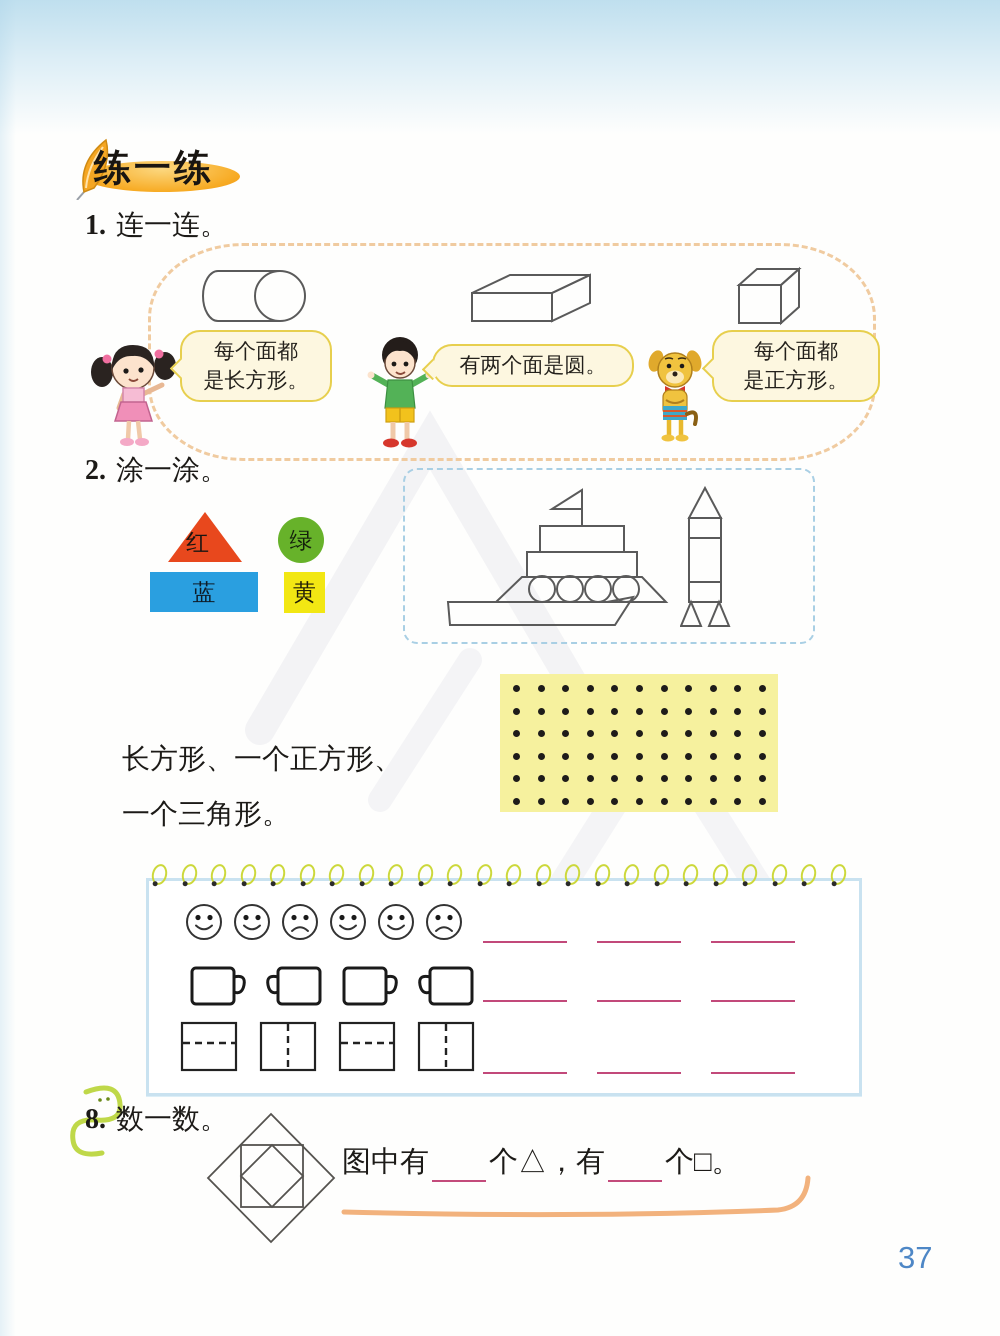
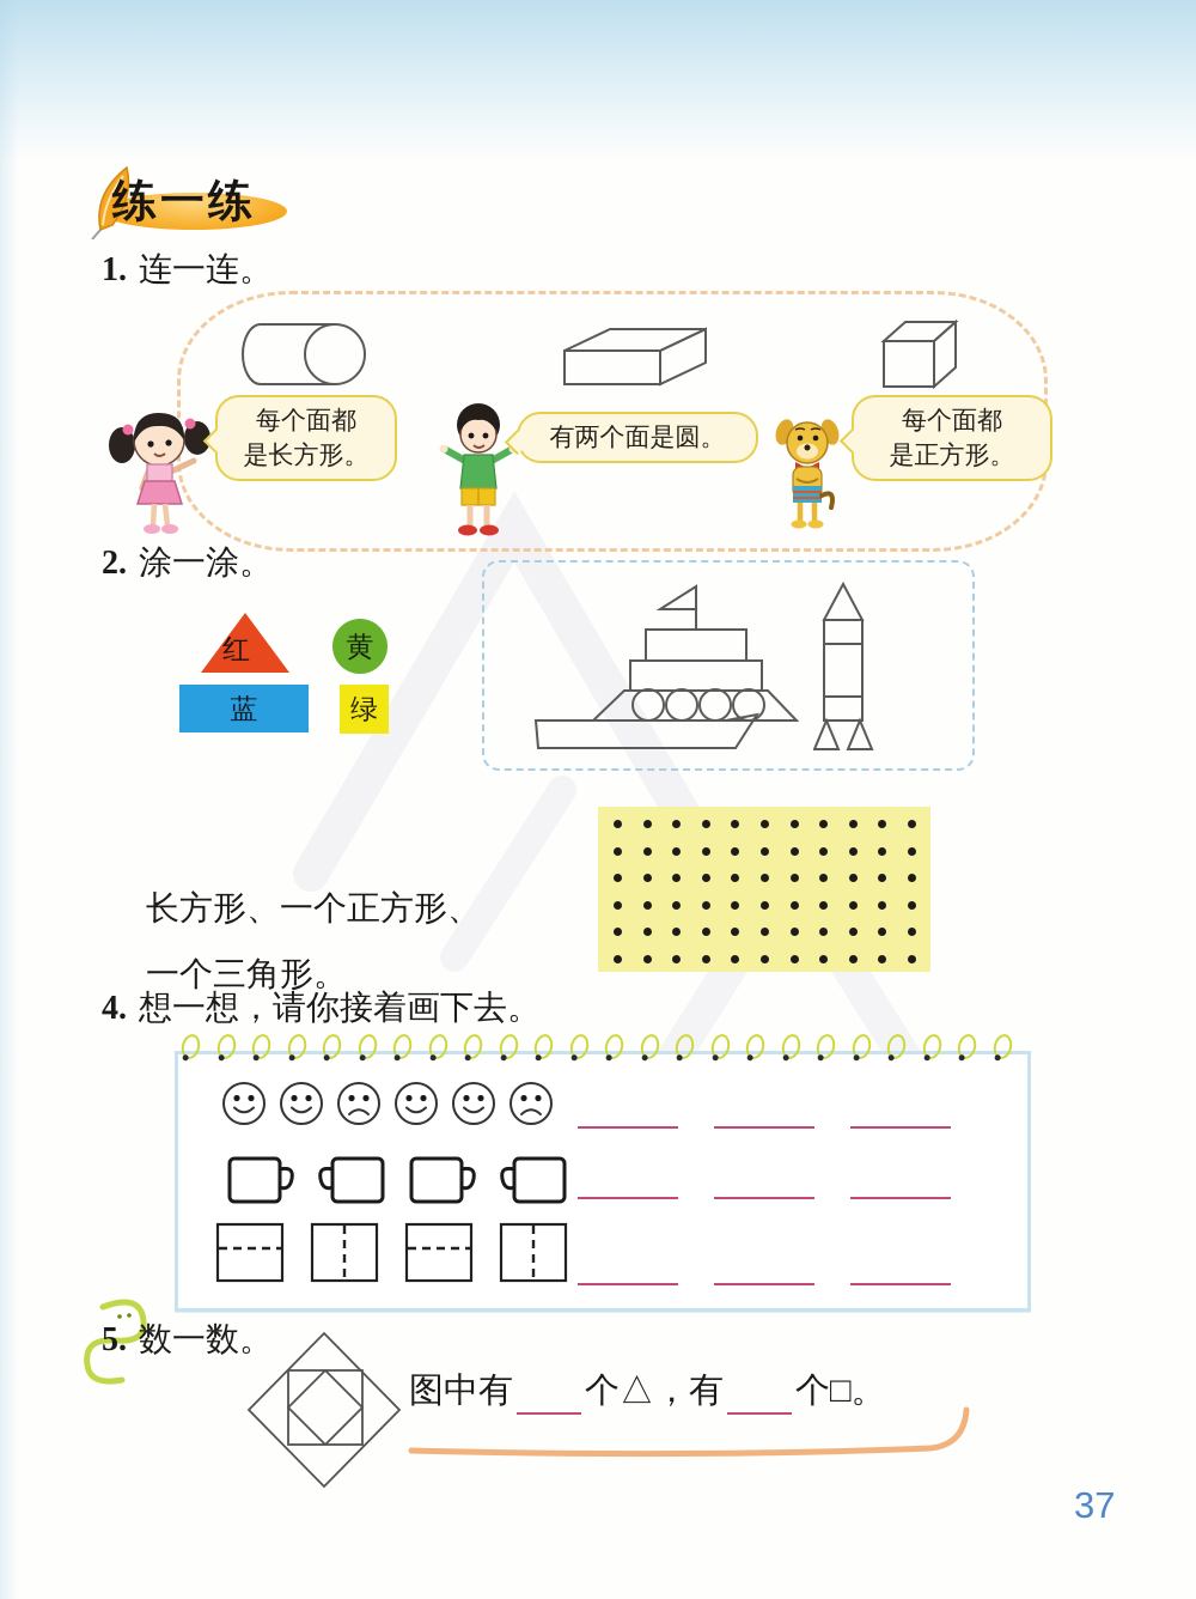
  练一练
  1. 连一连。
  每个面都
  是长方形。
  有两个面是圆。
  每个面都
  是正方形。
  2. 涂一涂。
  红
- 绿
+ 黄
  蓝
- 黄
+ 绿
  长方形、一个正方形、
  一个三角形。
+ 4. 想一想，请你接着画下去。
- 8. 数一数。
+ 5. 数一数。
  图中有
  个△，有
  个□。
  37
